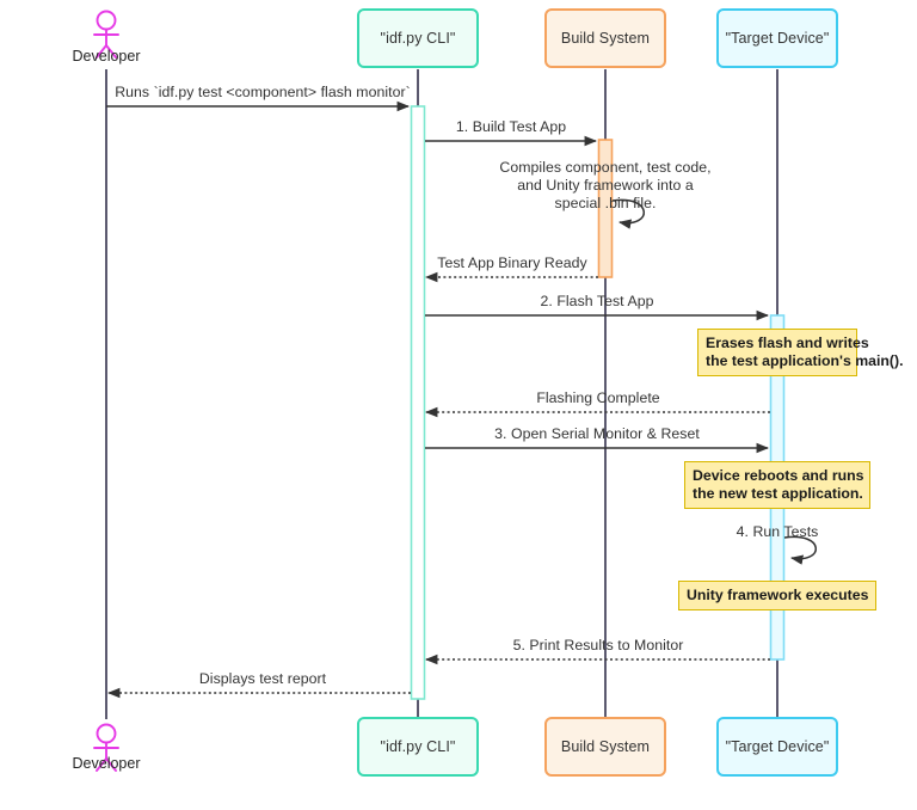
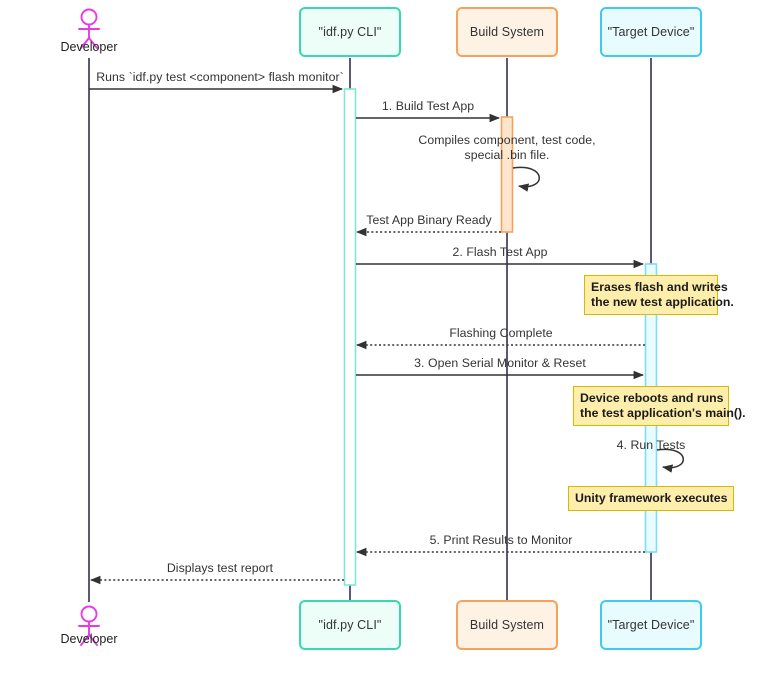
  "idf.py CLI"
  Build System
  "Target Device"
  "idf.py CLI"
  Build System
  "Target Device"
  Developer
  Developer
  Runs `idf.py test <component> flash monitor`
  1. Build Test App
  Test App Binary Ready
  2. Flash Test App
  Flashing Complete
  3. Open Serial Monitor & Reset
  5. Print Results to Monitor
  Displays test report
  Compiles component, test code,
- and Unity framework into a
  special .bin file.
  4. Run Tests
  Erases flash and writes
- the test application's main().
+ the new test application.
  Device reboots and runs
- the new test application.
+ the test application's main().
  Unity framework executes
